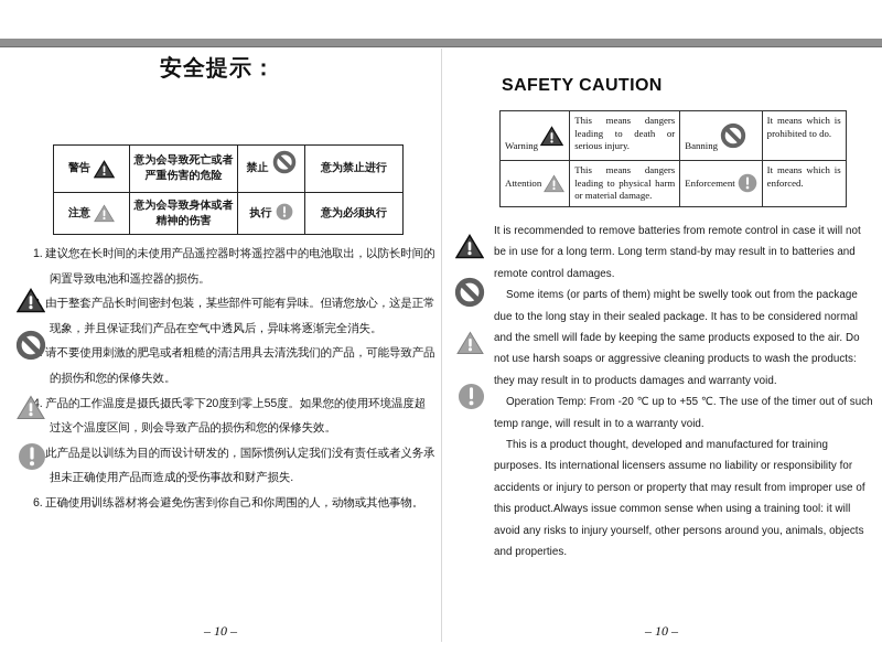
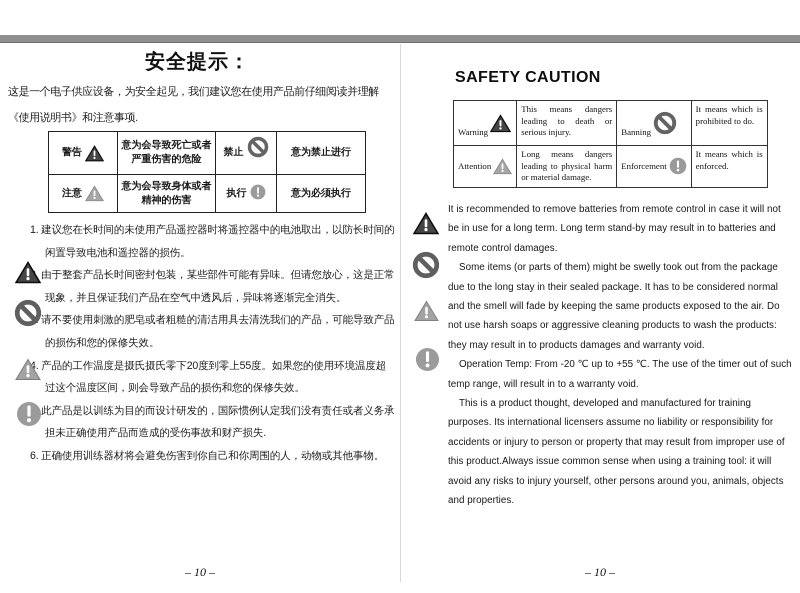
  安全提示：
+ 这是一个电子供应设备，为安全起见，我们建议您在使用产品前仔细阅读并理解《使用说明书》和注意事项.
  警告	意为会导致死亡或者严重伤害的危险	禁止	意为禁止进行
  注意	意为会导致身体或者精神的伤害	执行	意为必须执行
  1. 建议您在长时间的未使用产品遥控器时将遥控器中的电池取出，以防长时间的闲置导致电池和遥控器的损伤。
  . 由于整套产品长时间密封包装，某些部件可能有异味。但请您放心，这是正常现象，并且保证我们产品在空气中透风后，异味将逐渐完全消失。
  请不要使用刺激的肥皂或者粗糙的清洁用具去清洗我们的产品，可能导致产品的损伤和您的保修失效。
  4. 产品的工作温度是摄氏摄氏零下20度到零上55度。如果您的使用环境温度超过这个温度区间，则会导致产品的损伤和您的保修失效。
  此产品是以训练为目的而设计研发的，国际惯例认定我们没有责任或者义务承担未正确使用产品而造成的受伤事故和财产损失.
  6. 正确使用训练器材将会避免伤害到你自己和你周围的人，动物或其他事物。
  – 10 –
  SAFETY CAUTION
  Warning	This means dangers leading to death or serious injury.	Banning	It means which is prohibited to do.
- Attention	This means dangers leading to physical harm or material damage.	Enforcement	It means which is enforced.
+ Attention	Long means dangers leading to physical harm or material damage.	Enforcement	It means which is enforced.
  It is recommended to remove batteries from remote control in case it will not be in use for a long term. Long term stand-by may result in to batteries and remote control damages.
  Some items (or parts of them) might be swelly took out from the package due to the long stay in their sealed package. It has to be considered normal and the smell will fade by keeping the same products exposed to the air. Do not use harsh soaps or aggressive cleaning products to wash the products: they may result in to products damages and warranty void.
  Operation Temp: From -20 ℃ up to +55 ℃. The use of the timer out of such temp range, will result in to a warranty void.
  This is a product thought, developed and manufactured for training purposes. Its international licensers assume no liability or responsibility for accidents or injury to person or property that may result from improper use of this product.Always issue common sense when using a training tool: it will avoid any risks to injury yourself, other persons around you, animals, objects and properties.
  – 10 –
